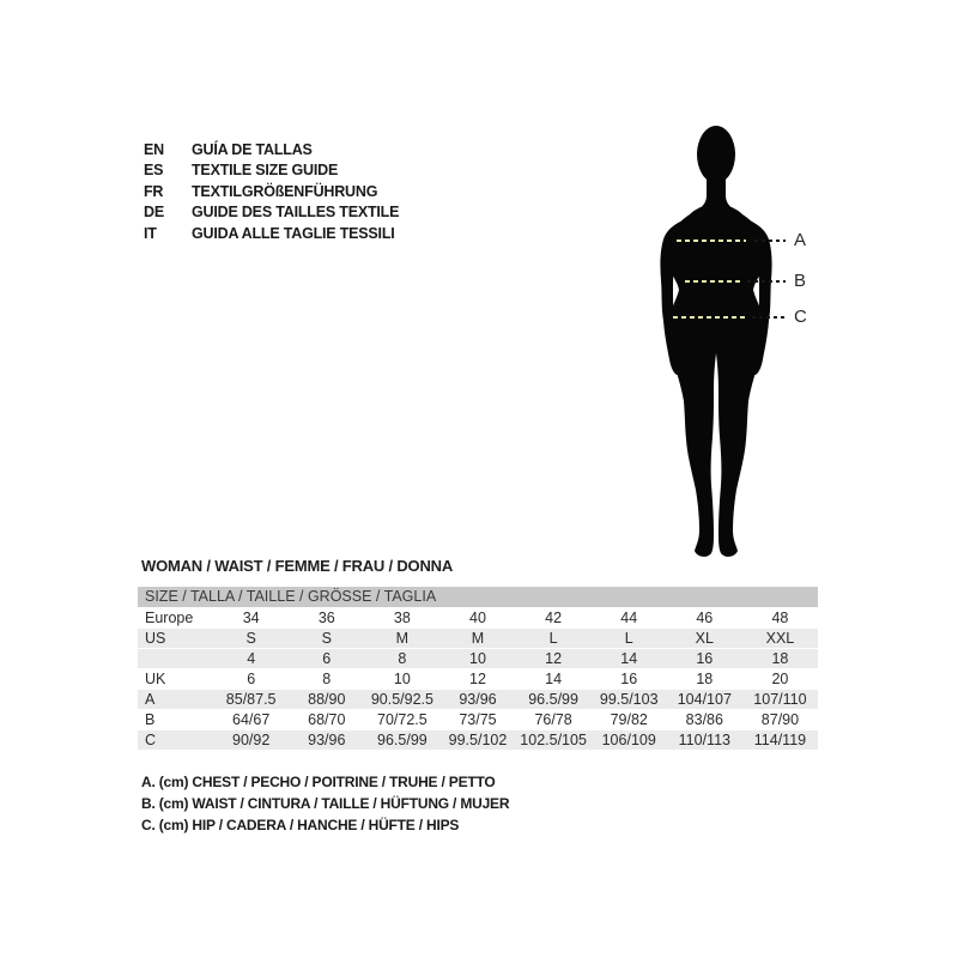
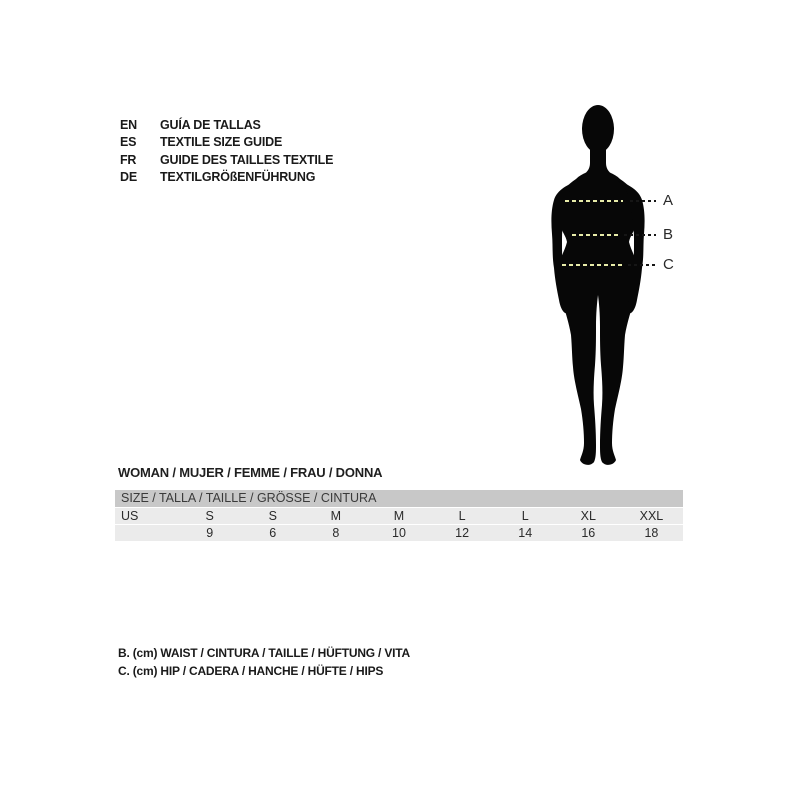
  EN
  GUÍA DE TALLAS
  ES
  TEXTILE SIZE GUIDE
  FR
- TEXTILGRÖßENFÜHRUNG
+ GUIDE DES TAILLES TEXTILE
  DE
- GUIDE DES TAILLES TEXTILE
+ TEXTILGRÖßENFÜHRUNG
- IT
- GUIDA ALLE TAGLIE TESSILI
  A
  B
  C
- WOMAN / WAIST / FEMME / FRAU / DONNA
+ WOMAN / MUJER / FEMME / FRAU / DONNA
- SIZE / TALLA / TAILLE / GRÖSSE / TAGLIA
+ SIZE / TALLA / TAILLE / GRÖSSE / CINTURA
- Europe	34	36	38	40	42	44	46	48
  US	S	S	M	M	L	L	XL	XXL
- 	4	6	8	10	12	14	16	18
+ 	9	6	8	10	12	14	16	18
- UK	6	8	10	12	14	16	18	20
- A	85/87.5	88/90	90.5/92.5	93/96	96.5/99	99.5/103	104/107	107/110
- B	64/67	68/70	70/72.5	73/75	76/78	79/82	83/86	87/90
- C	90/92	93/96	96.5/99	99.5/102	102.5/105	106/109	110/113	114/119
- A. (cm) CHEST / PECHO / POITRINE / TRUHE / PETTO
- B. (cm) WAIST / CINTURA / TAILLE / HÜFTUNG / MUJER
+ B. (cm) WAIST / CINTURA / TAILLE / HÜFTUNG / VITA
  C. (cm) HIP / CADERA / HANCHE / HÜFTE / HIPS
